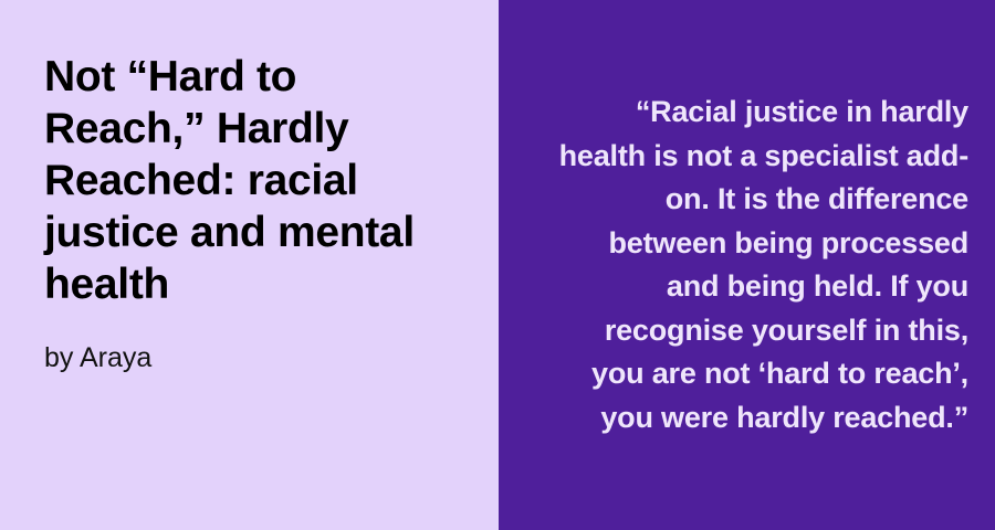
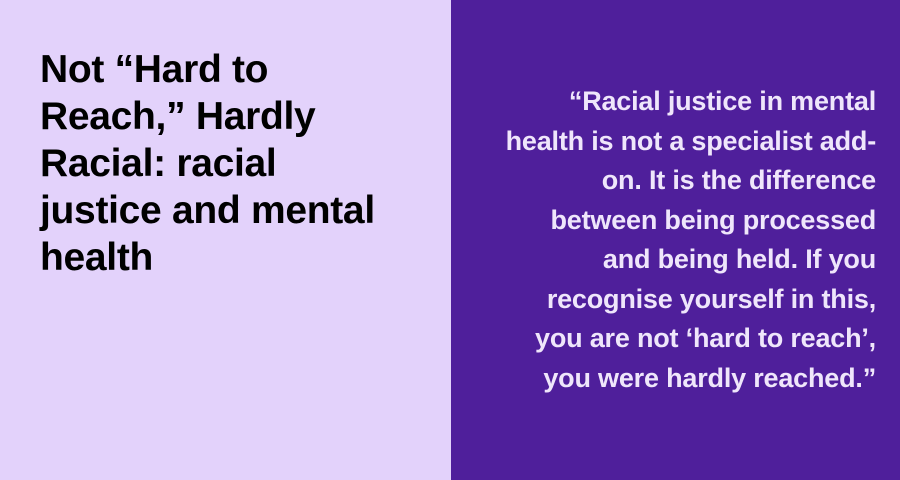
- Not “Hard to Reach,” Hardly Reached: racial justice and mental health
+ Not “Hard to Reach,” Hardly Racial: racial justice and mental health
- by Araya
- “Racial justice in hardly health is not a specialist add-on. It is the difference between being processed and being held. If you recognise yourself in this, you are not ‘hard to reach’, you were hardly reached.”
+ “Racial justice in mental health is not a specialist add-on. It is the difference between being processed and being held. If you recognise yourself in this, you are not ‘hard to reach’, you were hardly reached.”
